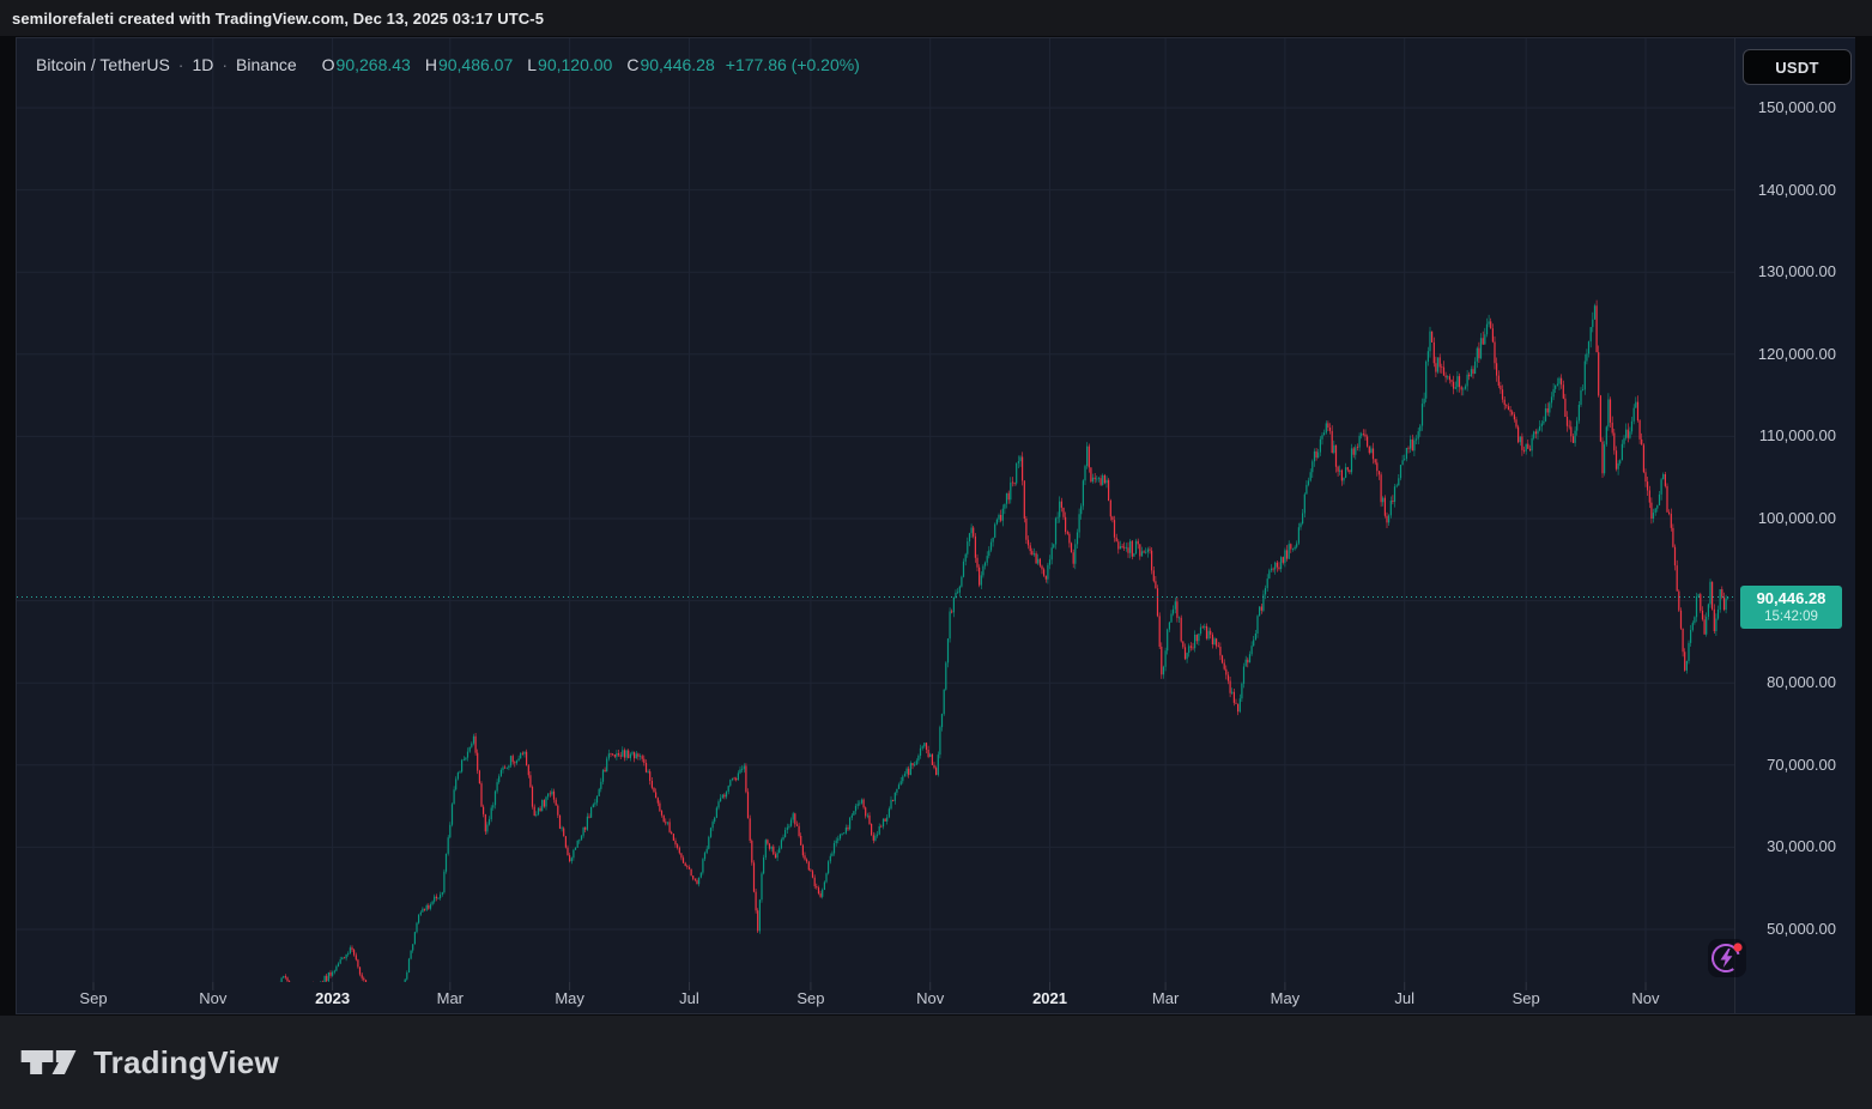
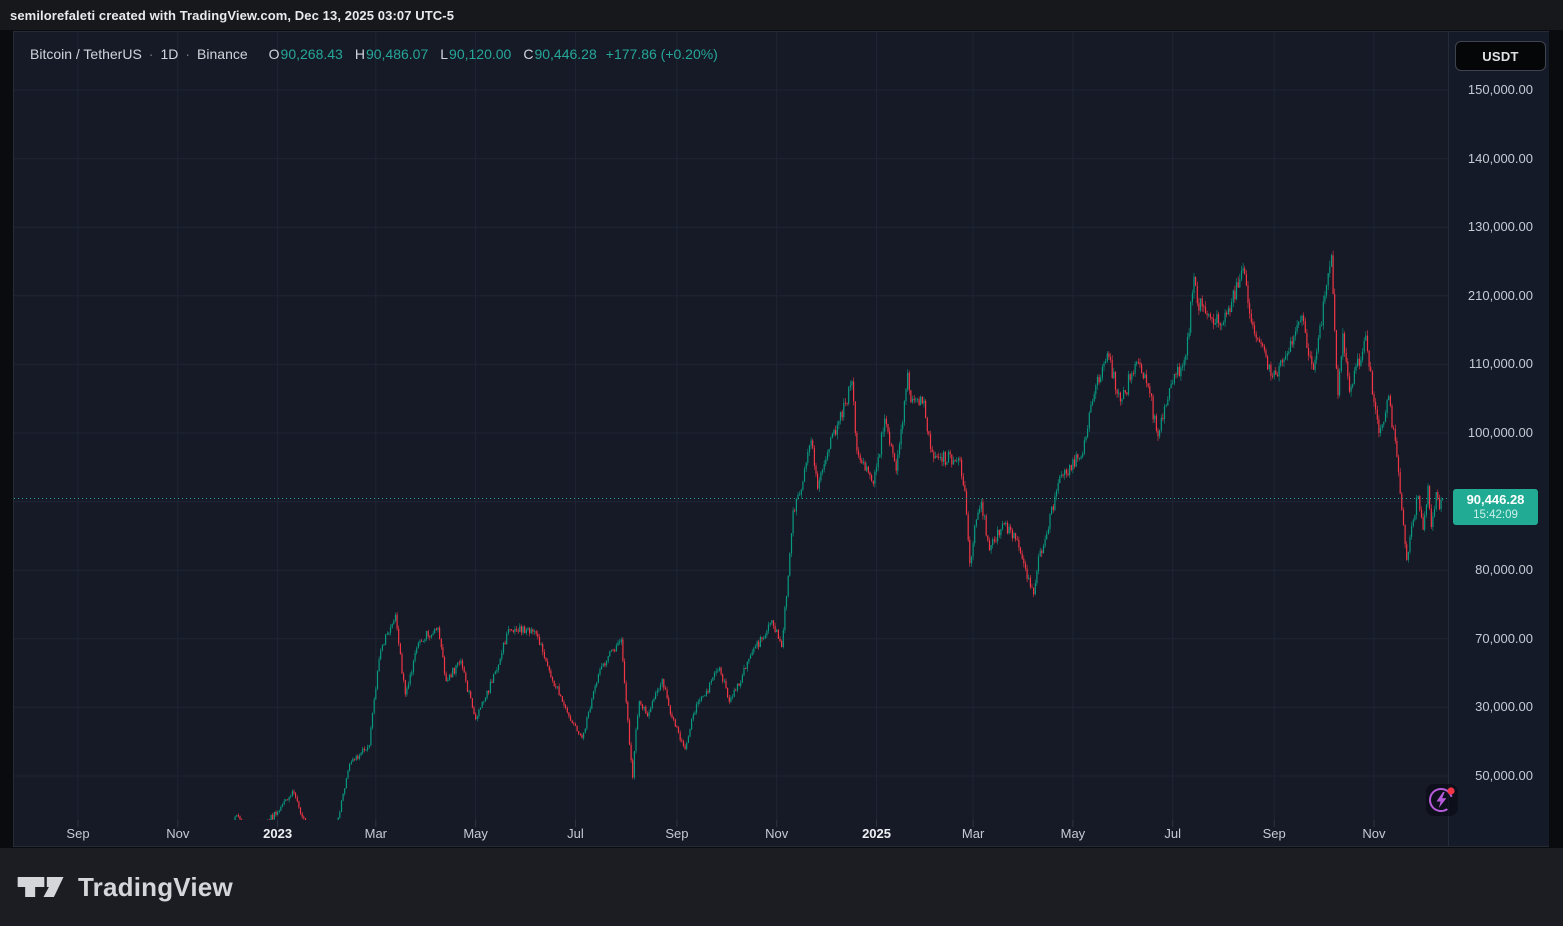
- semilorefaleti created with TradingView.com, Dec 13, 2025 03:17 UTC-5
+ semilorefaleti created with TradingView.com, Dec 13, 2025 03:07 UTC-5
  Bitcoin / TetherUS
  ·
  1D
  ·
  Binance
  O
  90,268.43
  H
  90,486.07
  L
  90,120.00
  C
  90,446.28
  +177.86 (+0.20%)
  USDT
  150,000.00
  140,000.00
  130,000.00
- 120,000.00
+ 210,000.00
  110,000.00
  100,000.00
  80,000.00
  70,000.00
  30,000.00
  50,000.00
  Sep
  Nov
  2023
  Mar
  May
  Jul
  Sep
  Nov
- 2021
+ 2025
  Mar
  May
  Jul
  Sep
  Nov
  90,446.28
  15:42:09
  TradingView
